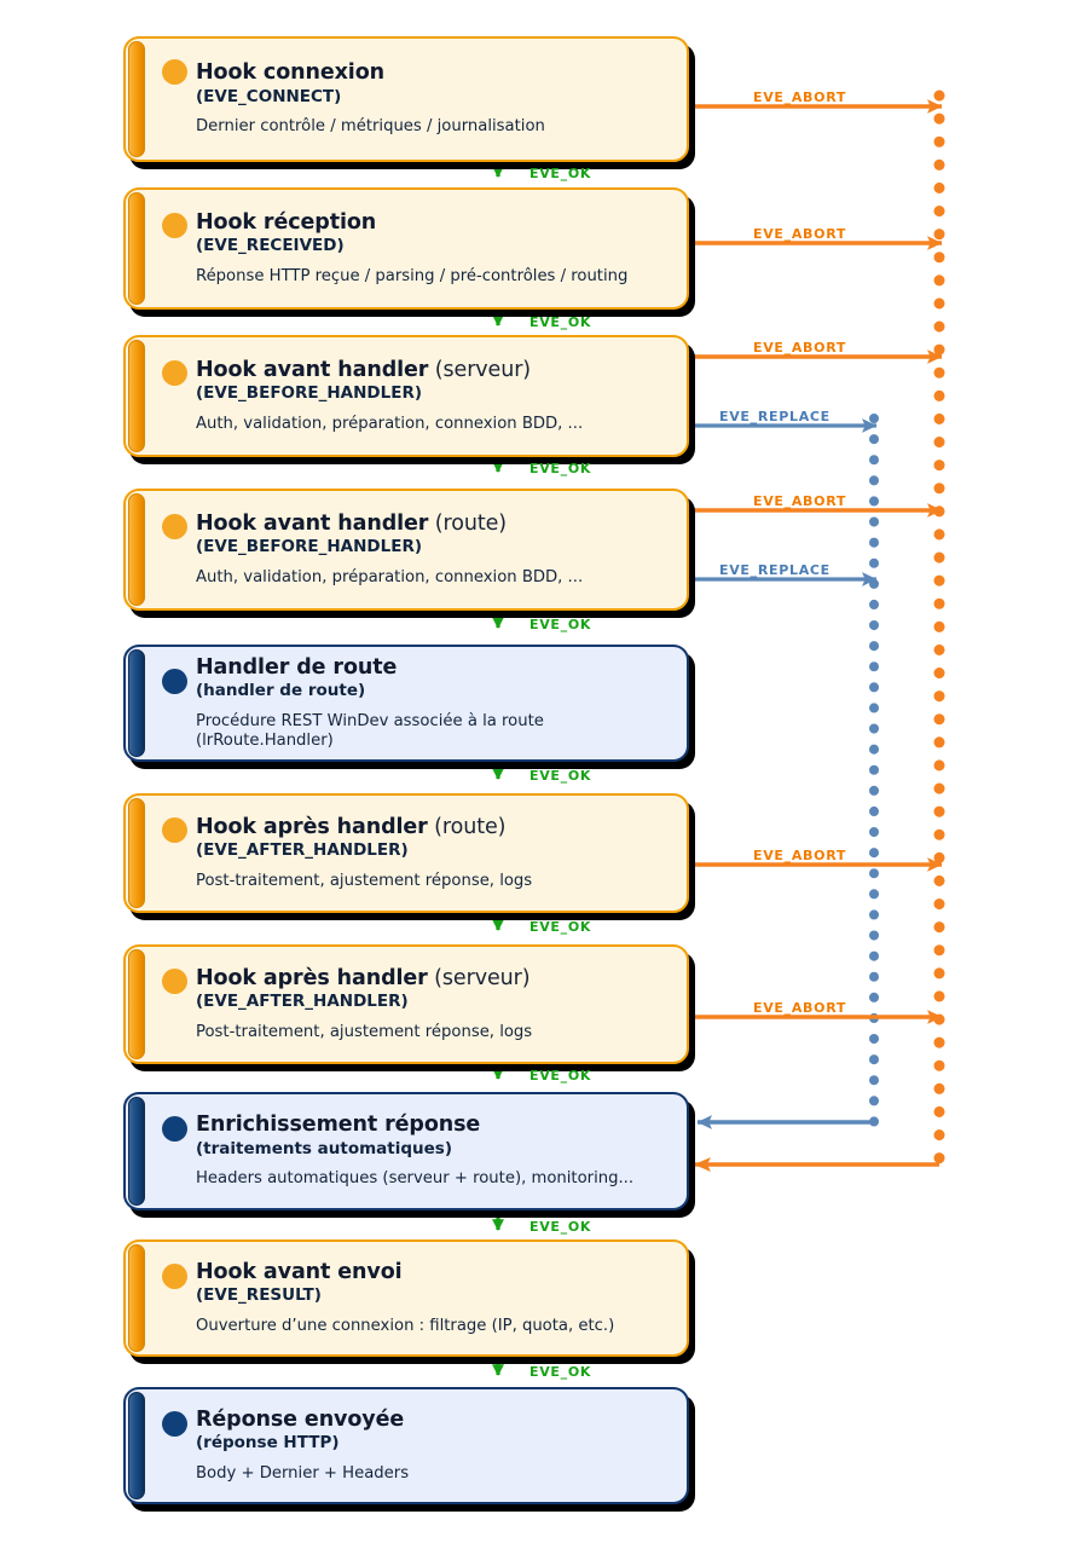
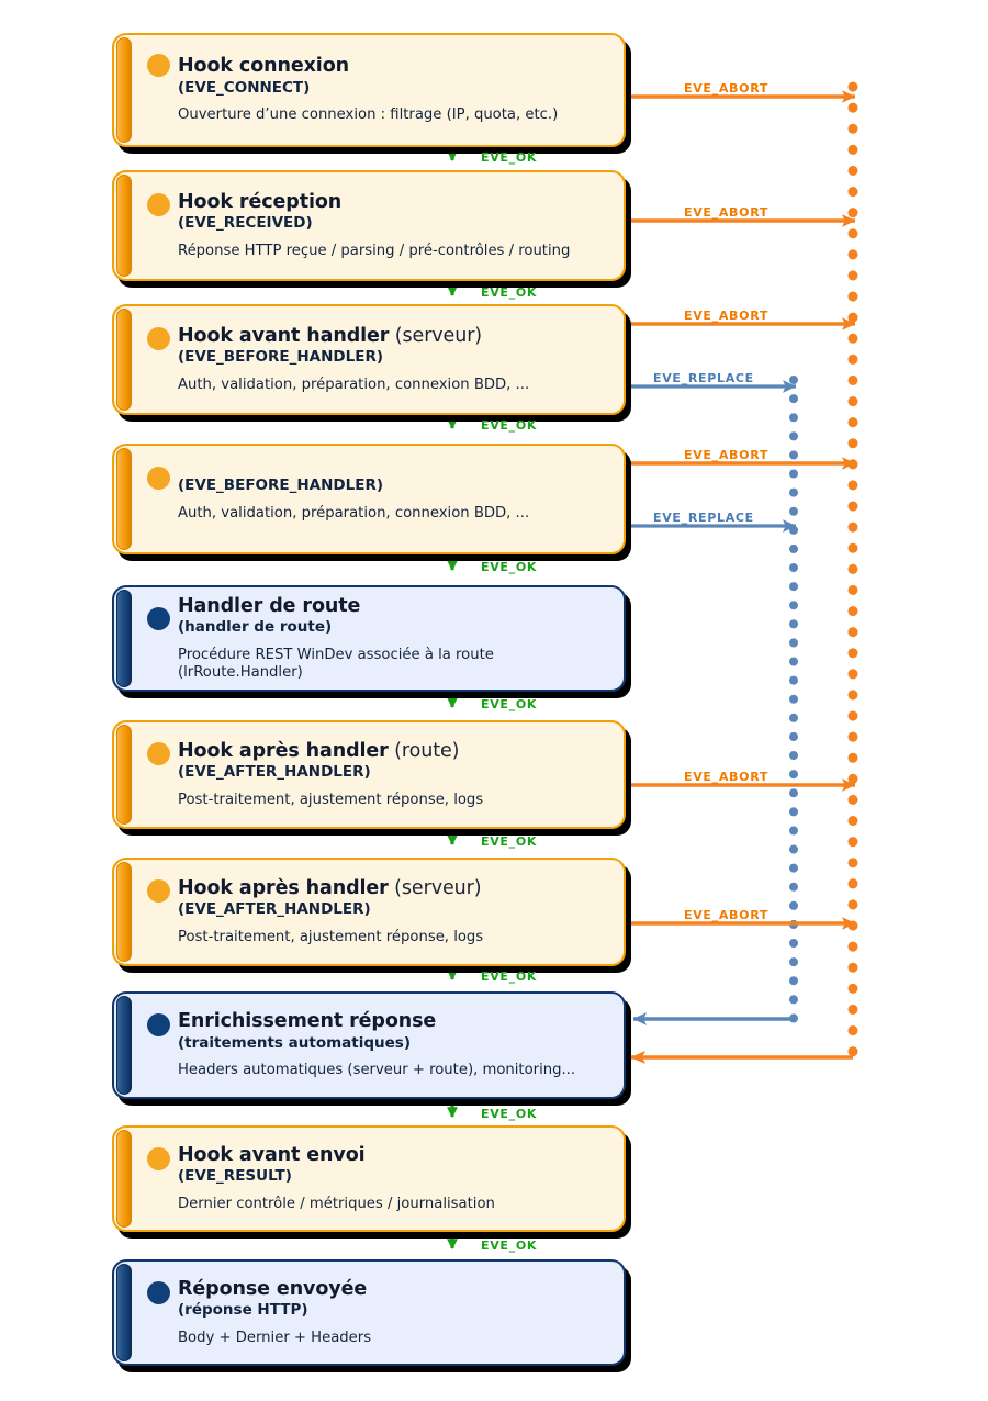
  Hook connexion
  (EVE_CONNECT)
- Dernier contrôle / métriques / journalisation
+ Ouverture d’une connexion : filtrage (IP, quota, etc.)
  Hook réception
  (EVE_RECEIVED)
  Réponse HTTP reçue / parsing / pré-contrôles / routing
  Hook avant handler (serveur)
  (EVE_BEFORE_HANDLER)
  Auth, validation, préparation, connexion BDD, ...
- Hook avant handler (route)
  (EVE_BEFORE_HANDLER)
  Auth, validation, préparation, connexion BDD, ...
  Handler de route
  (handler de route)
  Procédure REST WinDev associée à la route (lrRoute.Handler)
  Hook après handler (route)
  (EVE_AFTER_HANDLER)
  Post-traitement, ajustement réponse, logs
  Hook après handler (serveur)
  (EVE_AFTER_HANDLER)
  Post-traitement, ajustement réponse, logs
  Enrichissement réponse
  (traitements automatiques)
  Headers automatiques (serveur + route), monitoring...
  Hook avant envoi
  (EVE_RESULT)
- Ouverture d’une connexion : filtrage (IP, quota, etc.)
+ Dernier contrôle / métriques / journalisation
  Réponse envoyée
  (réponse HTTP)
  Body + Dernier + Headers
  EVE_OK
  EVE_OK
  EVE_OK
  EVE_OK
  EVE_OK
  EVE_OK
  EVE_OK
  EVE_OK
  EVE_OK
  EVE_ABORT
  EVE_ABORT
  EVE_ABORT
  EVE_ABORT
  EVE_ABORT
  EVE_ABORT
  EVE_REPLACE
  EVE_REPLACE
